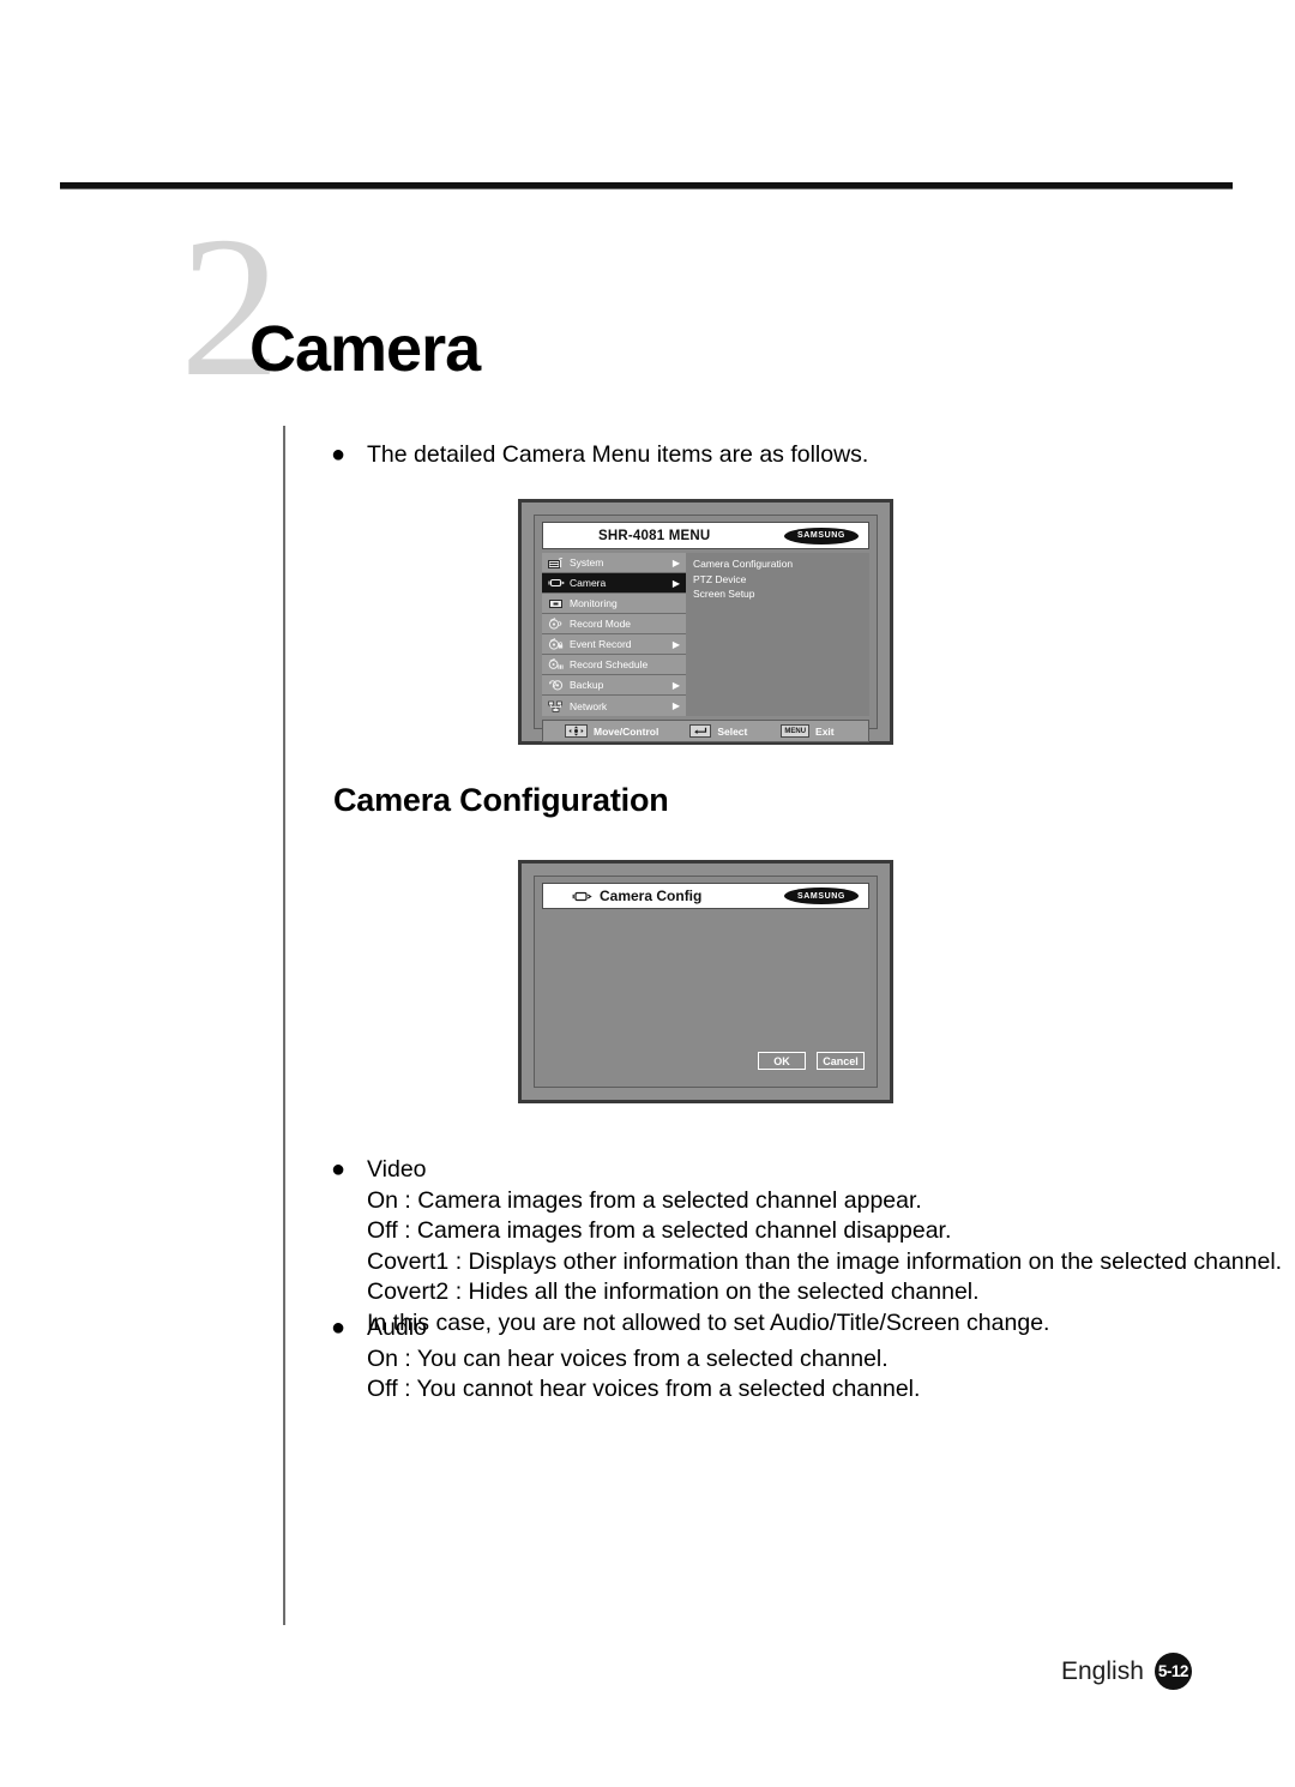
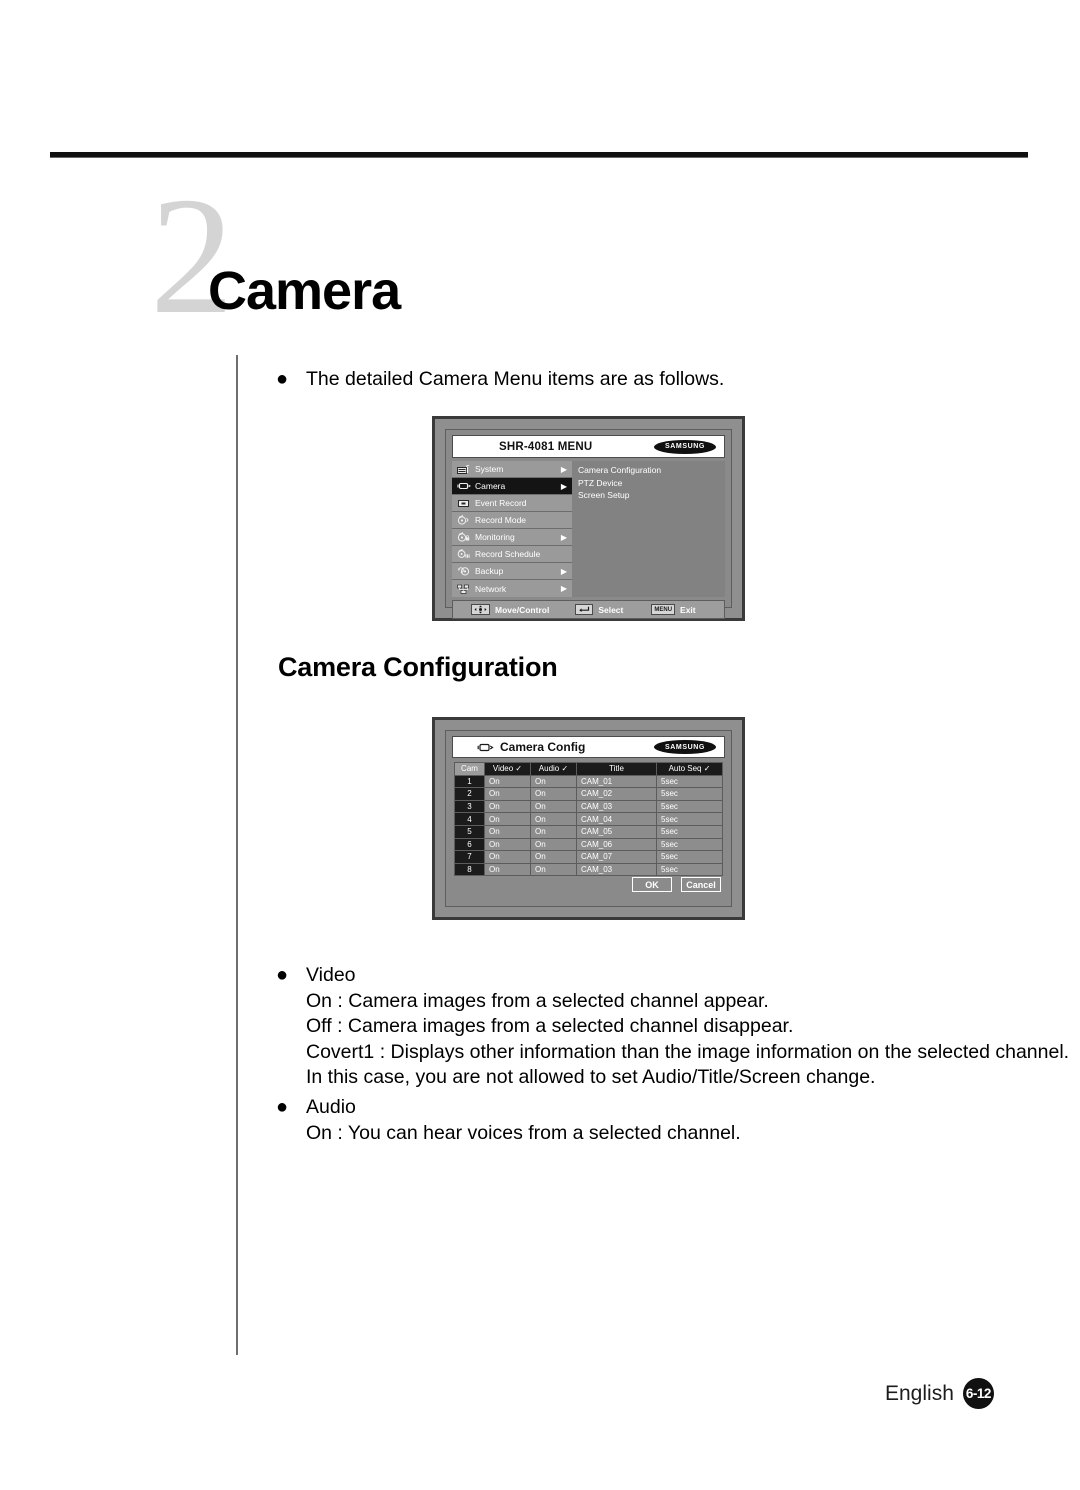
  2
  Camera
  ●
  The detailed Camera Menu items are as follows.
  SHR-4081 MENU
  System
  ▶
  Camera
  ▶
- Monitoring
+ Event Record
  Record Mode
- Event Record
+ Monitoring
  ▶
  Record Schedule
  Backup
  ▶
  Network
  ▶
  Camera Configuration
  PTZ Device
  Screen Setup
  Move/Control
  Select
  Exit
  Camera Configuration
  Camera Config
+ Cam	Video ✓	Audio ✓	Title	Auto Seq ✓
+ 1	On	On	CAM_01	5sec
+ 2	On	On	CAM_02	5sec
+ 3	On	On	CAM_03	5sec
+ 4	On	On	CAM_04	5sec
+ 5	On	On	CAM_05	5sec
+ 6	On	On	CAM_06	5sec
+ 7	On	On	CAM_07	5sec
+ 8	On	On	CAM_03	5sec
  OK
  Cancel
  ●
  Video
  On : Camera images from a selected channel appear.
  Off : Camera images from a selected channel disappear.
  Covert1 : Displays other information than the image information on the selected channel.
- Covert2 : Hides all the information on the selected channel.
  In this case, you are not allowed to set Audio/Title/Screen change.
  ●
  Audio
  On : You can hear voices from a selected channel.
- Off : You cannot hear voices from a selected channel.
  English
- 5-12
+ 6-12
